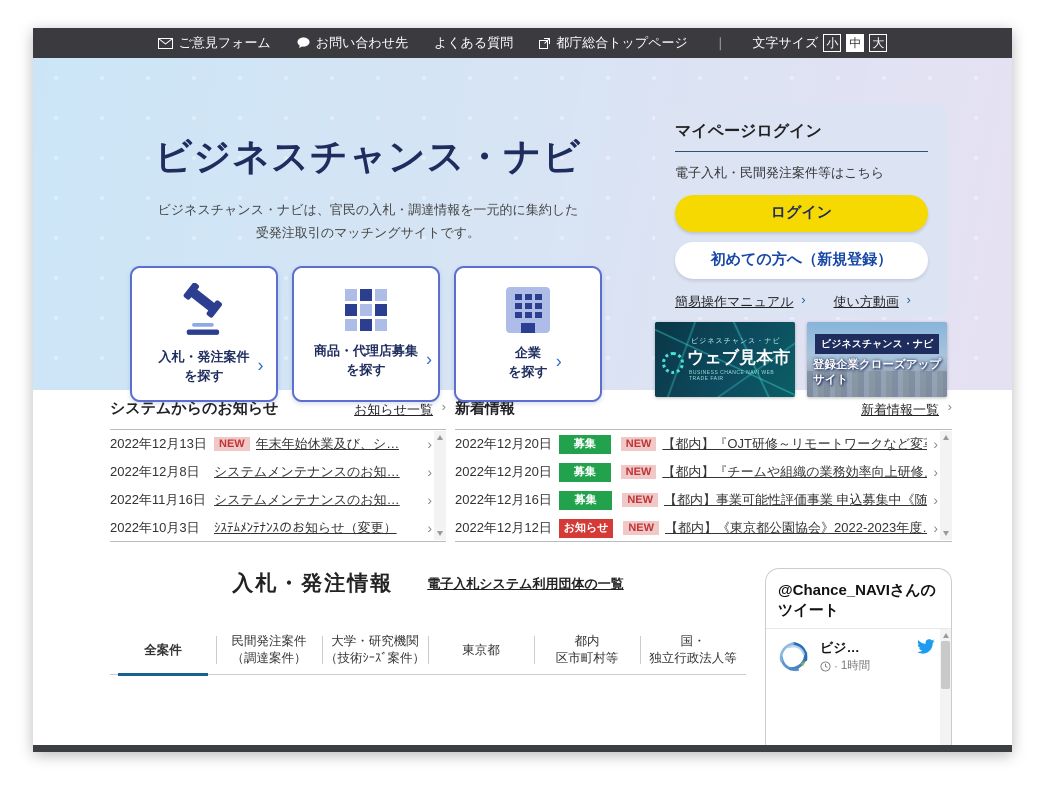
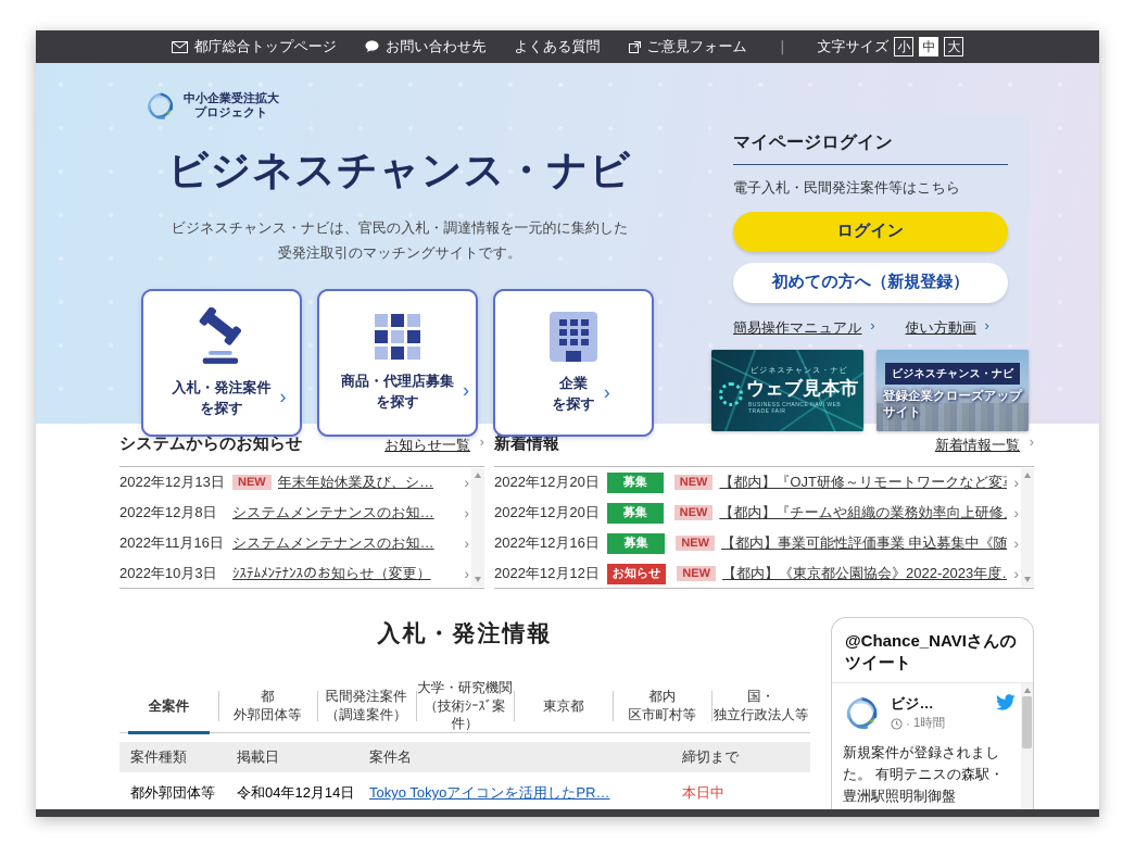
- ご意見フォーム
+ 都庁総合トップページ
  お問い合わせ先
  よくある質問
- 都庁総合トップページ
+ ご意見フォーム
  ｜
  文字サイズ
  小
  中
  大
+ 中小企業受注拡大
+ プロジェクト
  ビジネスチャンス・ナビ
  ビジネスチャンス・ナビは、官民の入札・調達情報を一元的に集約した
  受発注取引のマッチングサイトです。
  入札・発注案件
  を探す
  商品・代理店募集
  を探す
  企業
  を探す
  マイページログイン
  電子入札・民間発注案件等はこちら
  ログイン
  初めての方へ（新規登録）
  簡易操作マニュアル
  使い方動画
  ウェブ見本市
  ビジネスチャンス・ナビ
  登録企業クローズアップサイト
  システムからのお知らせ
  お知らせ一覧
  2022年12月13日
  NEW
  年末年始休業及び、シ…
  ›
  2022年12月8日
  システムメンテナンスのお知…
  ›
  2022年11月16日
  システムメンテナンスのお知…
  ›
  2022年10月3日
  ｼｽﾃﾑﾒﾝﾃﾅﾝｽのお知らせ（変更）
  ›
  新着情報
  新着情報一覧
  2022年12月20日
  募集
  NEW
  【都内】『OJT研修～リモートワークなど変
  ›
  2022年12月20日
  募集
  NEW
  【都内】『チームや組織の業務効率向上研修
  ›
  2022年12月16日
  募集
  NEW
  【都内】事業可能性評価事業 申込募集中《随
  ›
  2022年12月12日
  お知らせ
  NEW
  【都内】《東京都公園協会》2022-2023年度
  ›
  入札・発注情報
- 電子入札システム利用団体の一覧
  全案件
+ 都
+ 外郭団体等
  民間発注案件
  （調達案件）
  大学・研究機関
  （技術ｼｰｽﾞ案件）
  東京都
  都内
  区市町村等
  国・
  独立行政法人等
+ 案件種類
+ 掲載日
+ 案件名
+ 締切まで
+ 都外郭団体等
+ 令和04年12月14日
+ Tokyo Tokyoアイコンを活用したPR…
+ 本日中
  @Chance_NAVIさんのツイート
  ビジ…
  ·
  1時間
+ 新規案件が登録されました。 有明テニスの森駅・豊洲駅照明制御盤
